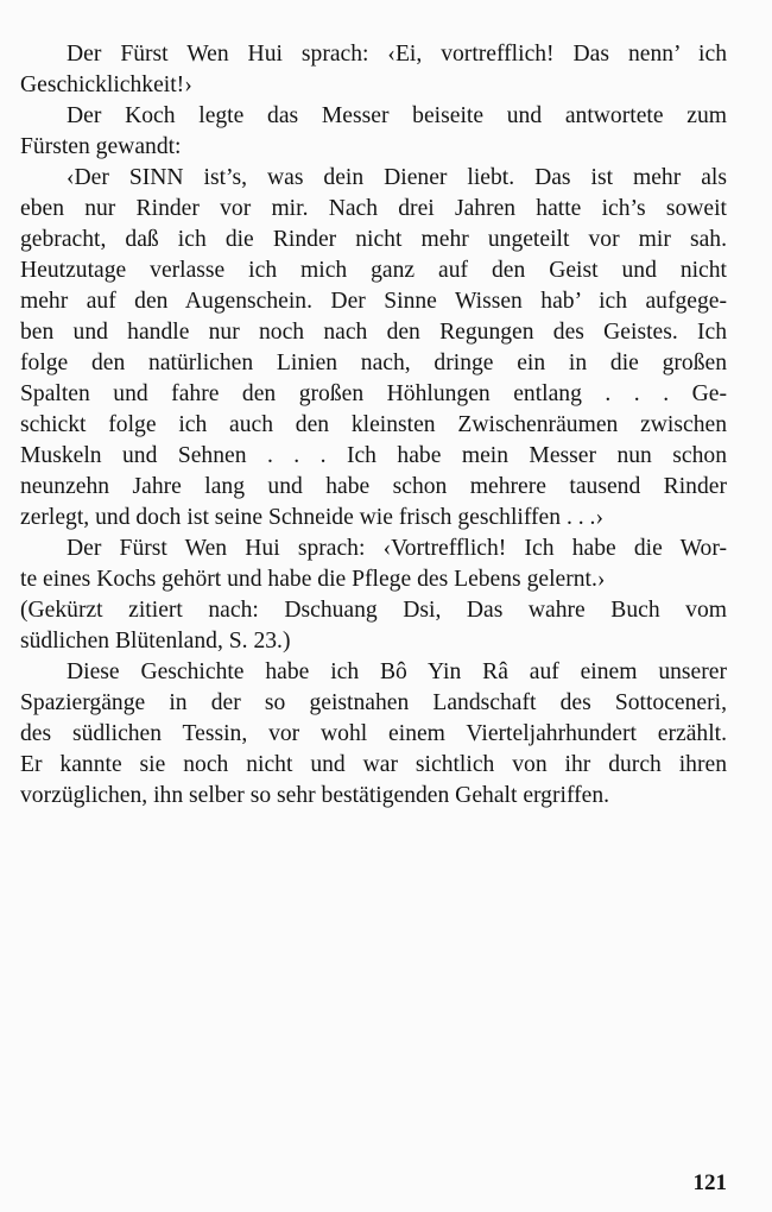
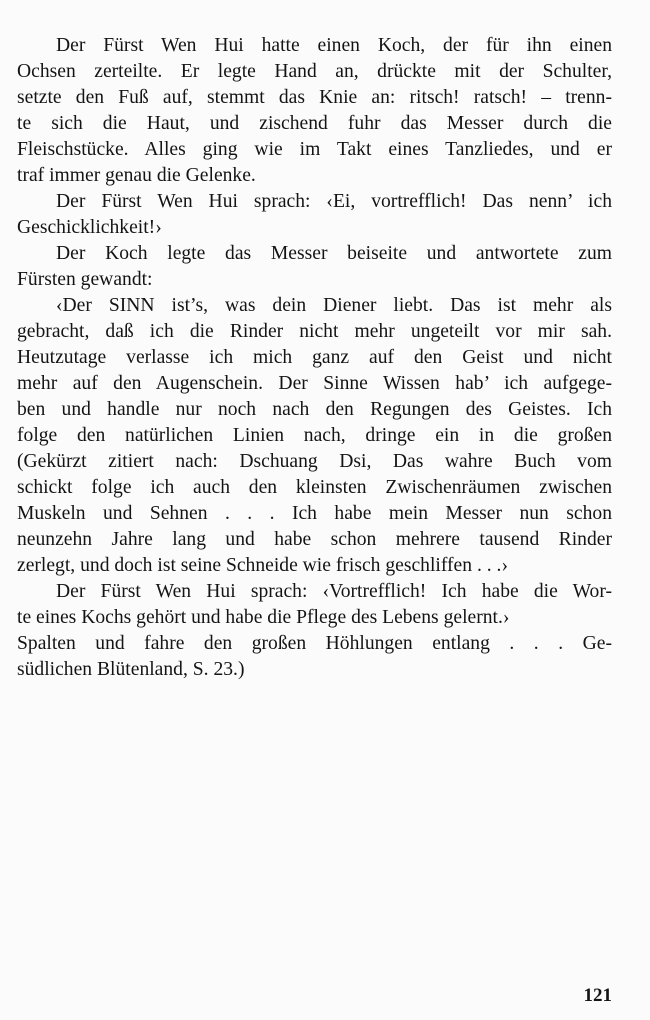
+ Der Fürst Wen Hui hatte einen Koch, der für ihn einen
+ Ochsen zerteilte. Er legte Hand an, drückte mit der Schulter,
+ setzte den Fuß auf, stemmt das Knie an: ritsch! ratsch! – trenn-
+ te sich die Haut, und zischend fuhr das Messer durch die
+ Fleischstücke. Alles ging wie im Takt eines Tanzliedes, und er
+ traf immer genau die Gelenke.
  Der Fürst Wen Hui sprach: ‹Ei, vortrefflich! Das nenn’ ich
  Geschicklichkeit!›
  Der Koch legte das Messer beiseite und antwortete zum
  Fürsten gewandt:
  ‹Der SINN ist’s, was dein Diener liebt. Das ist mehr als
- eben nur Rinder vor mir. Nach drei Jahren hatte ich’s soweit
  gebracht, daß ich die Rinder nicht mehr ungeteilt vor mir sah.
  Heutzutage verlasse ich mich ganz auf den Geist und nicht
  mehr auf den Augenschein. Der Sinne Wissen hab’ ich aufgege-
  ben und handle nur noch nach den Regungen des Geistes. Ich
  folge den natürlichen Linien nach, dringe ein in die großen
- Spalten und fahre den großen Höhlungen entlang . . . Ge-
+ (Gekürzt zitiert nach: Dschuang Dsi, Das wahre Buch vom
  schickt folge ich auch den kleinsten Zwischenräumen zwischen
  Muskeln und Sehnen . . . Ich habe mein Messer nun schon
  neunzehn Jahre lang und habe schon mehrere tausend Rinder
  zerlegt, und doch ist seine Schneide wie frisch geschliffen . . .›
  Der Fürst Wen Hui sprach: ‹Vortrefflich! Ich habe die Wor-
  te eines Kochs gehört und habe die Pflege des Lebens gelernt.›
- (Gekürzt zitiert nach: Dschuang Dsi, Das wahre Buch vom
+ Spalten und fahre den großen Höhlungen entlang . . . Ge-
  südlichen Blütenland, S. 23.)
- Diese Geschichte habe ich Bô Yin Râ auf einem unserer
- Spaziergänge in der so geistnahen Landschaft des Sottoceneri,
- des südlichen Tessin, vor wohl einem Vierteljahrhundert erzählt.
- Er kannte sie noch nicht und war sichtlich von ihr durch ihren
- vorzüglichen, ihn selber so sehr bestätigenden Gehalt ergriffen.
  121
